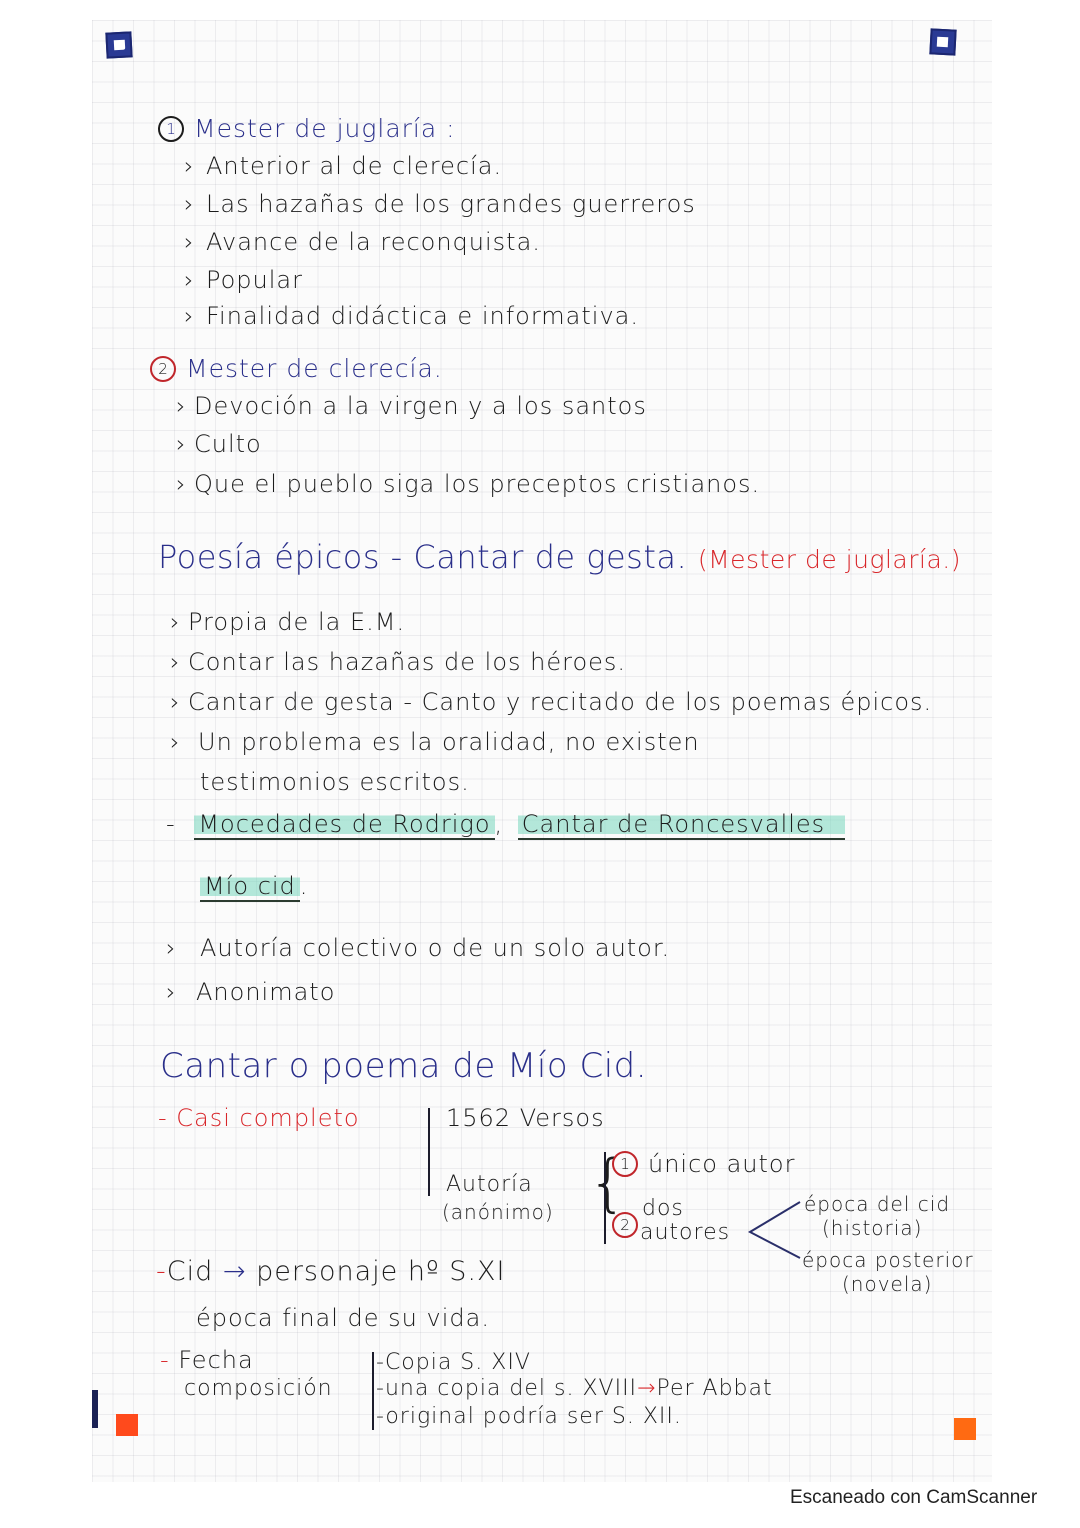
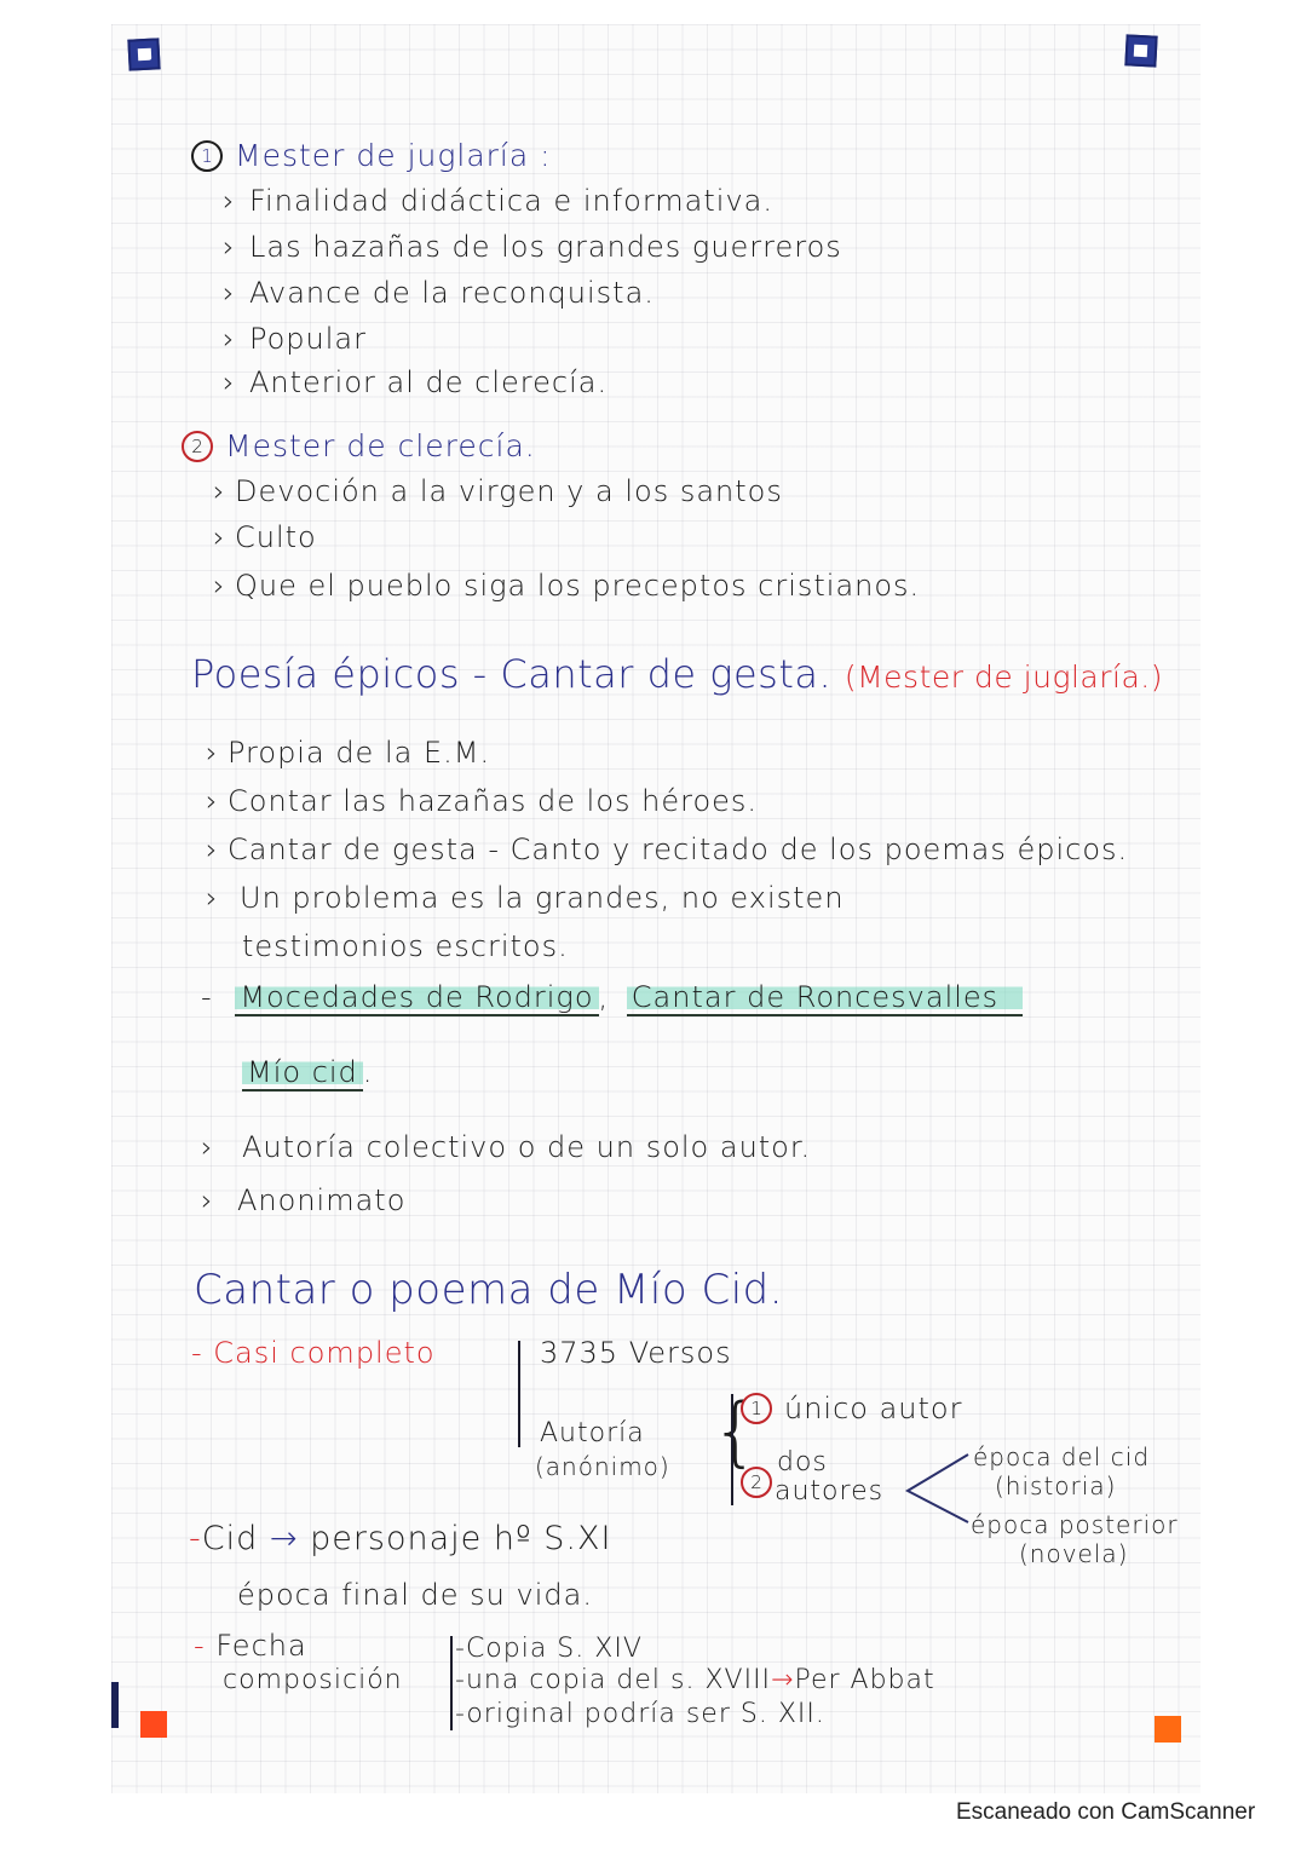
  1 Mester de juglaría :
- › Anterior al de clerecía.
+ › Finalidad didáctica e informativa.
  › Las hazañas de los grandes guerreros
  › Avance de la reconquista.
  › Popular
- › Finalidad didáctica e informativa.
+ › Anterior al de clerecía.
  2 Mester de clerecía.
  › Devoción a la virgen y a los santos
  › Culto
  › Que el pueblo siga los preceptos cristianos.
  Poesía épicos - Cantar de gesta. (Mester de juglaría.)
  › Propia de la E.M.
  › Contar las hazañas de los héroes.
  › Cantar de gesta - Canto y recitado de los poemas épicos.
- › Un problema es la oralidad, no existen
+ › Un problema es la grandes, no existen
  testimonios escritos.
  - Mocedades de Rodrigo , Cantar de Roncesvalles
  Mío cid .
  › Autoría colectivo o de un solo autor.
  › Anonimato
  Cantar o poema de Mío Cid.
  - Casi completo
- 1562 Versos
+ 3735 Versos
  Autoría
  (anónimo)
  {
  1 único autor
  2
  dos
  autores
  época del cid
  (historia)
  época posterior
  (novela)
  -Cid → personaje hº S.XI
  época final de su vida.
  - Fecha
  composición
  -Copia S. XIV
  -una copia del s. XVIII→Per Abbat
  -original podría ser S. XII.
  Escaneado con CamScanner
